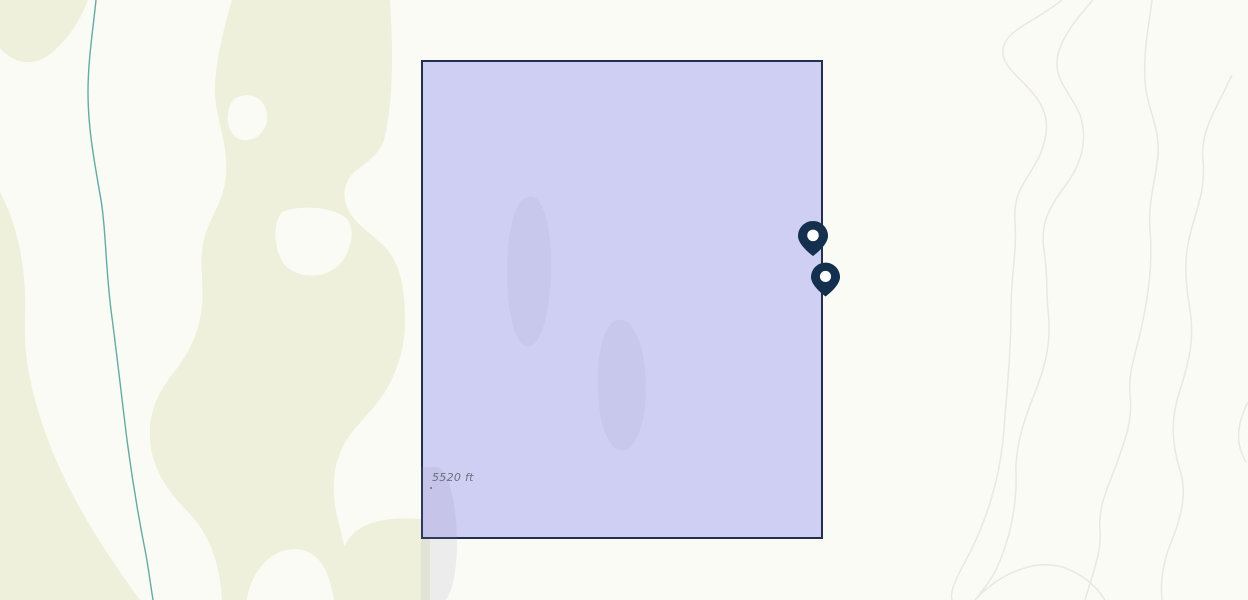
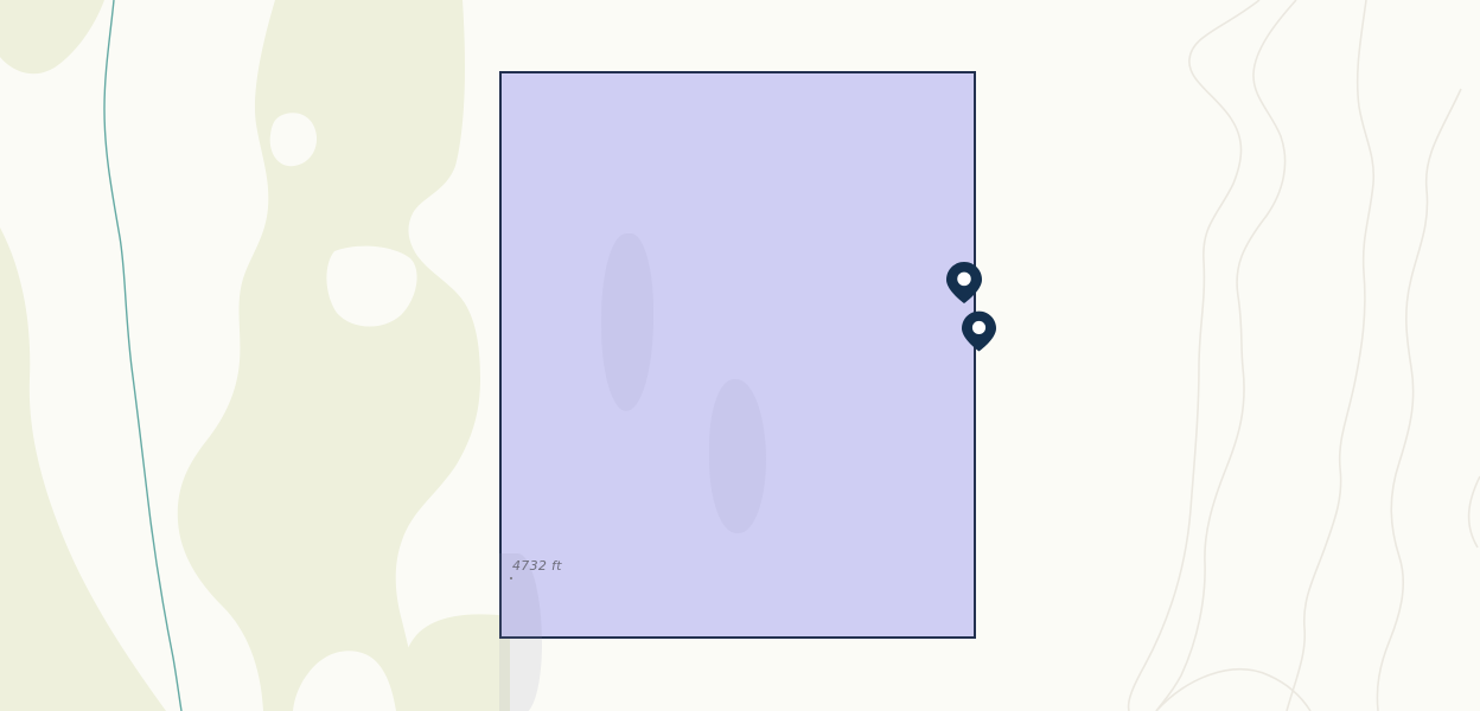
- 5520 ft
+ 4732 ft
